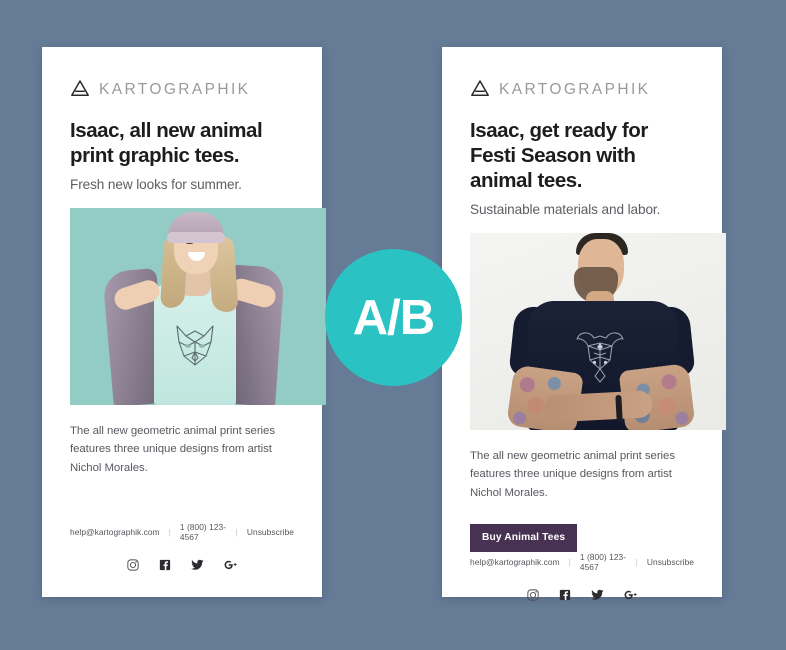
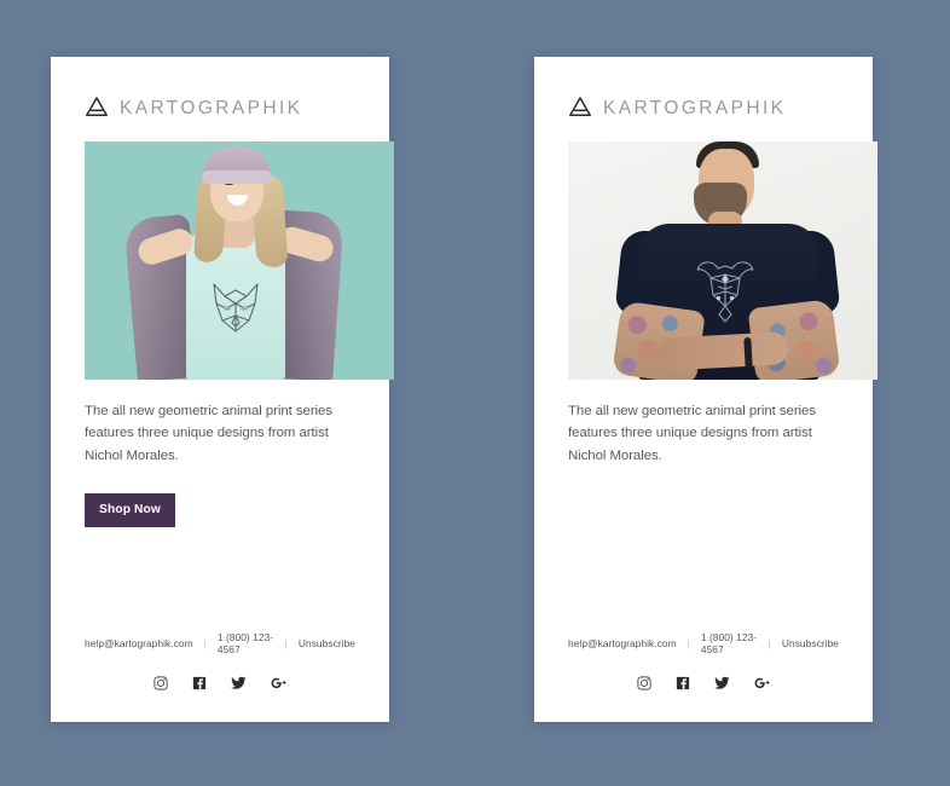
  KARTOGRAPHIK
- Isaac, all new animal print graphic tees.
- Fresh new looks for summer.
  The all new geometric animal print series features three unique designs from artist Nichol Morales.
+ Shop Now
  help@kartographik.com
  |
  1 (800) 123-4567
  |
  Unsubscribe
  KARTOGRAPHIK
- Isaac, get ready for Festi Season with animal tees.
- Sustainable materials and labor.
  The all new geometric animal print series features three unique designs from artist Nichol Morales.
- Buy Animal Tees
  help@kartographik.com
  |
  1 (800) 123-4567
  |
  Unsubscribe
- A/B
